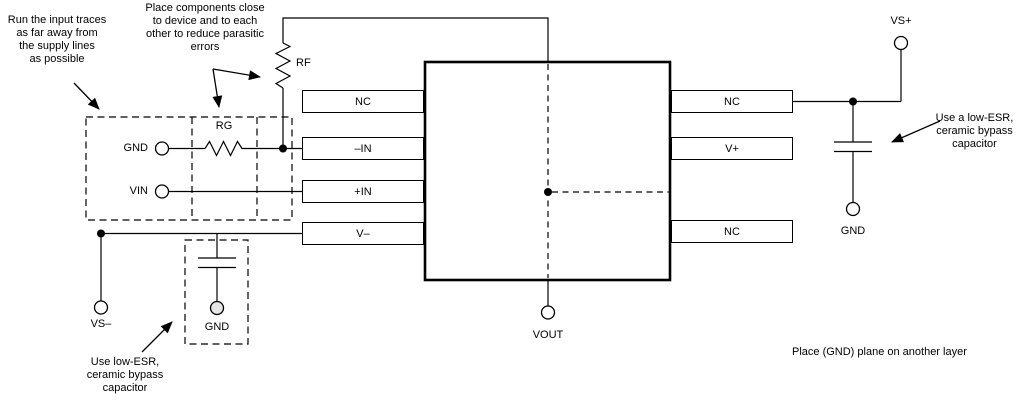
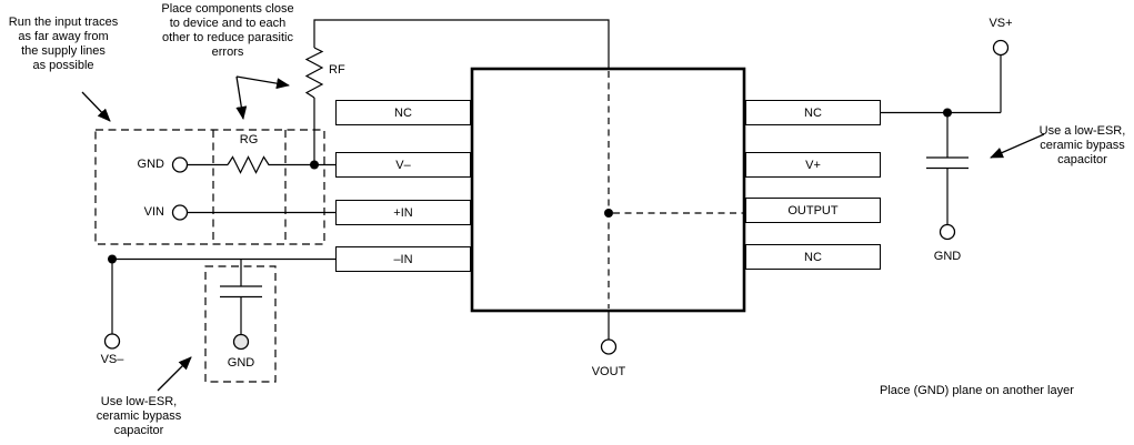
  NC
- –IN
+ V–
  +IN
- V–
+ –IN
  NC
  V+
+ OUTPUT
  NC
  Run the input traces
  as far away from
  the supply lines
  as possible
  Place components close
  to device and to each
  other to reduce parasitic
  errors
  Use a low-ESR,
  ceramic bypass
  capacitor
  Use low-ESR,
  ceramic bypass
  capacitor
  Place (GND) plane on another layer
  RF
  RG
  GND
  VIN
  VS–
  GND
  VOUT
  VS+
  GND
